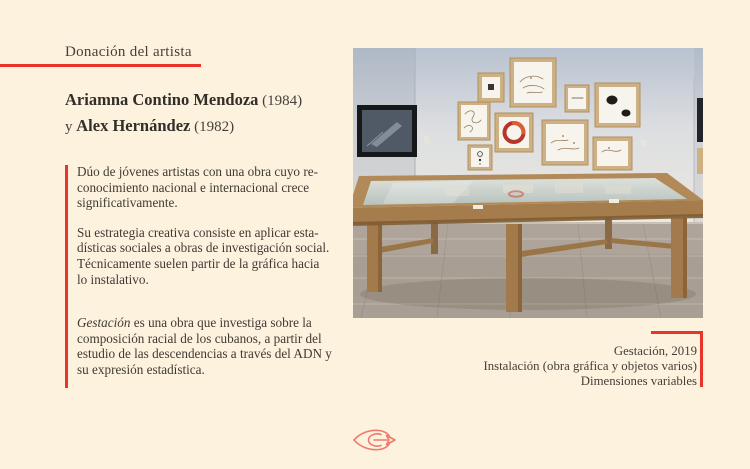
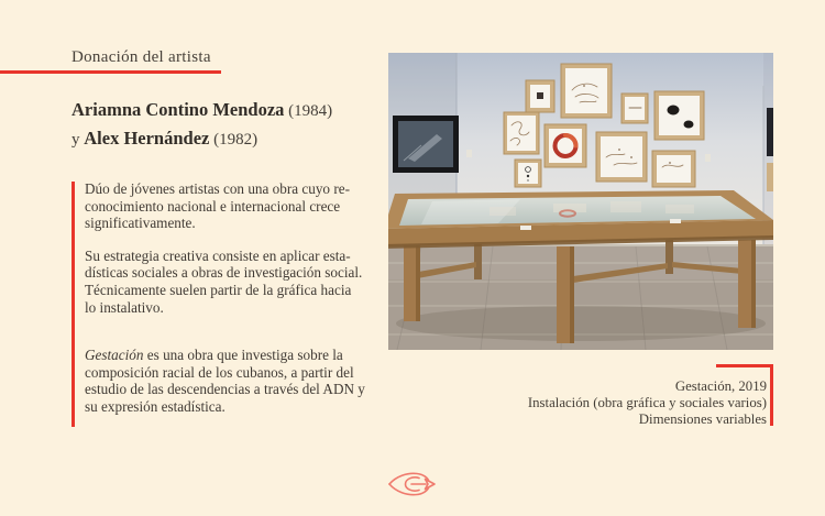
  Donación del artista
  Ariamna Contino Mendoza (1984)
  y Alex Hernández (1982)
  Dúo de jóvenes artistas con una obra cuyo re-
  conocimiento nacional e internacional crece
  significativamente.
  Su estrategia creativa consiste en aplicar esta-
  dísticas sociales a obras de investigación social.
  Técnicamente suelen partir de la gráfica hacia
  lo instalativo.
  Gestación es una obra que investiga sobre la
  composición racial de los cubanos, a partir del
  estudio de las descendencias a través del ADN y
  su expresión estadística.
  Gestación, 2019
- Instalación (obra gráfica y objetos varios)
+ Instalación (obra gráfica y sociales varios)
  Dimensiones variables
